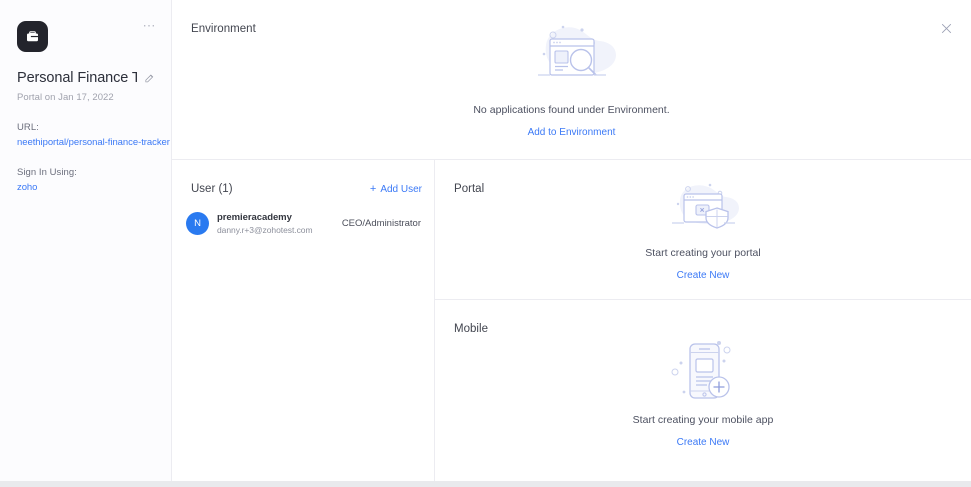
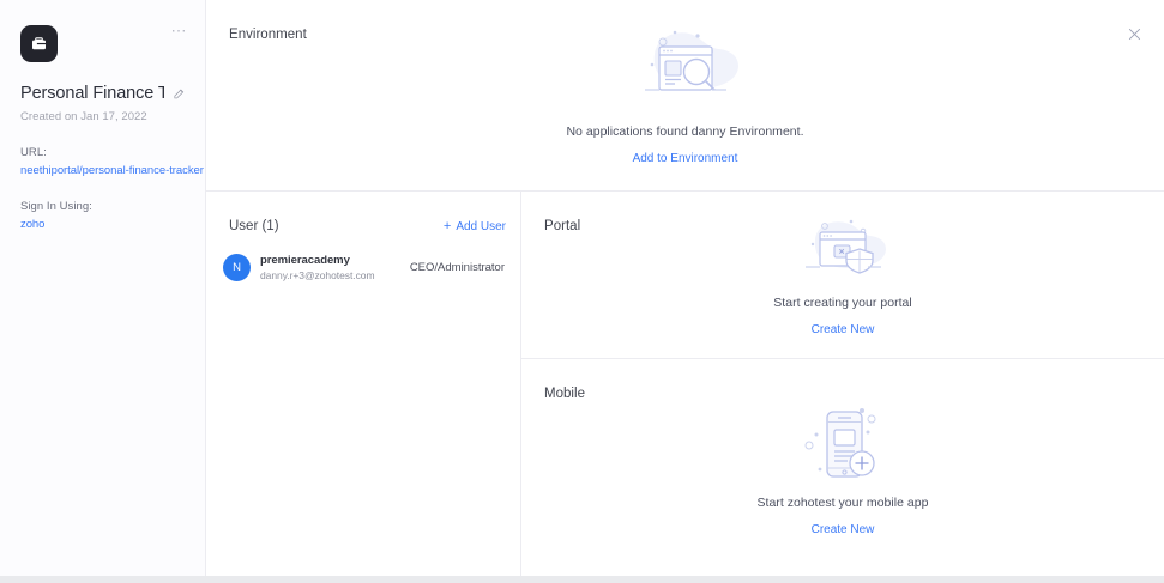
  ⋯
  Personal Finance T
- Portal on Jan 17, 2022
+ Created on Jan 17, 2022
  URL:
  neethiportal/personal-finance-tracker
  Sign In Using:
  zoho
  Environment
- No applications found under Environment.
+ No applications found danny Environment.
  Add to Environment
  User (1)
  +
  Add User
  N
  premieracademy
  danny.r+3@zohotest.com
  CEO/Administrator
  Portal
  Start creating your portal
  Create New
  Mobile
- Start creating your mobile app
+ Start zohotest your mobile app
  Create New
